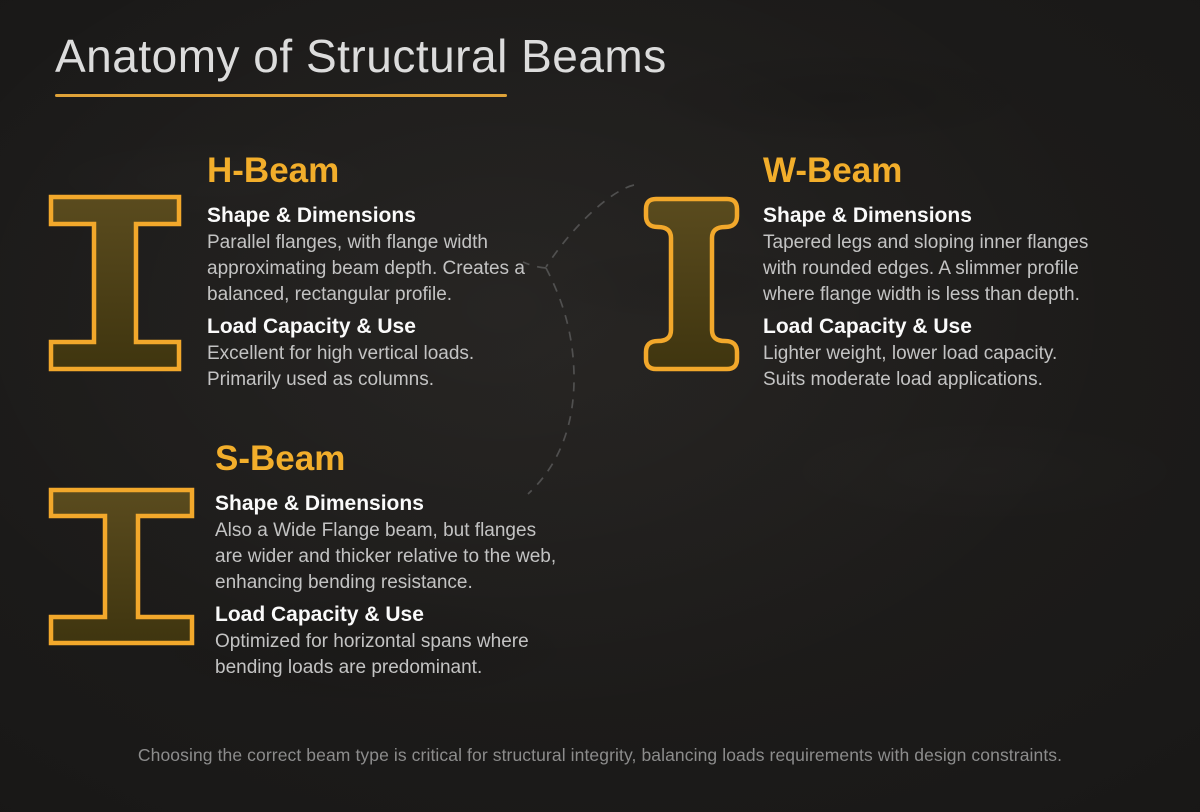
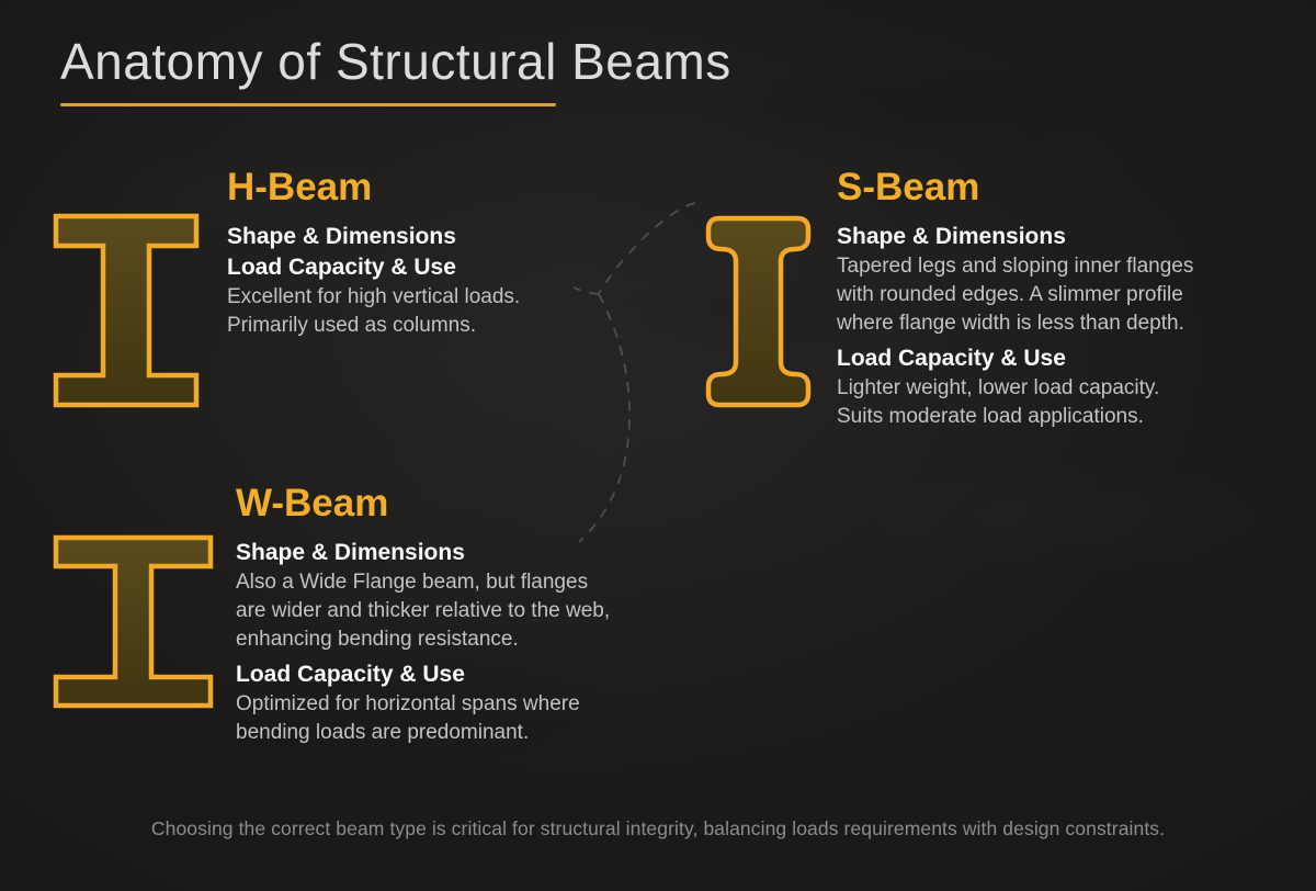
  Anatomy of Structural Beams
  H-Beam
  Shape & Dimensions
- Parallel flanges, with flange width
- approximating beam depth. Creates a
- balanced, rectangular profile.
  Load Capacity & Use
  Excellent for high vertical loads.
  Primarily used as columns.
- W-Beam
+ S-Beam
  Shape & Dimensions
  Tapered legs and sloping inner flanges
  with rounded edges. A slimmer profile
  where flange width is less than depth.
  Load Capacity & Use
  Lighter weight, lower load capacity.
  Suits moderate load applications.
- S-Beam
+ W-Beam
  Shape & Dimensions
  Also a Wide Flange beam, but flanges
  are wider and thicker relative to the web,
  enhancing bending resistance.
  Load Capacity & Use
  Optimized for horizontal spans where
  bending loads are predominant.
  Choosing the correct beam type is critical for structural integrity, balancing loads requirements with design constraints.
